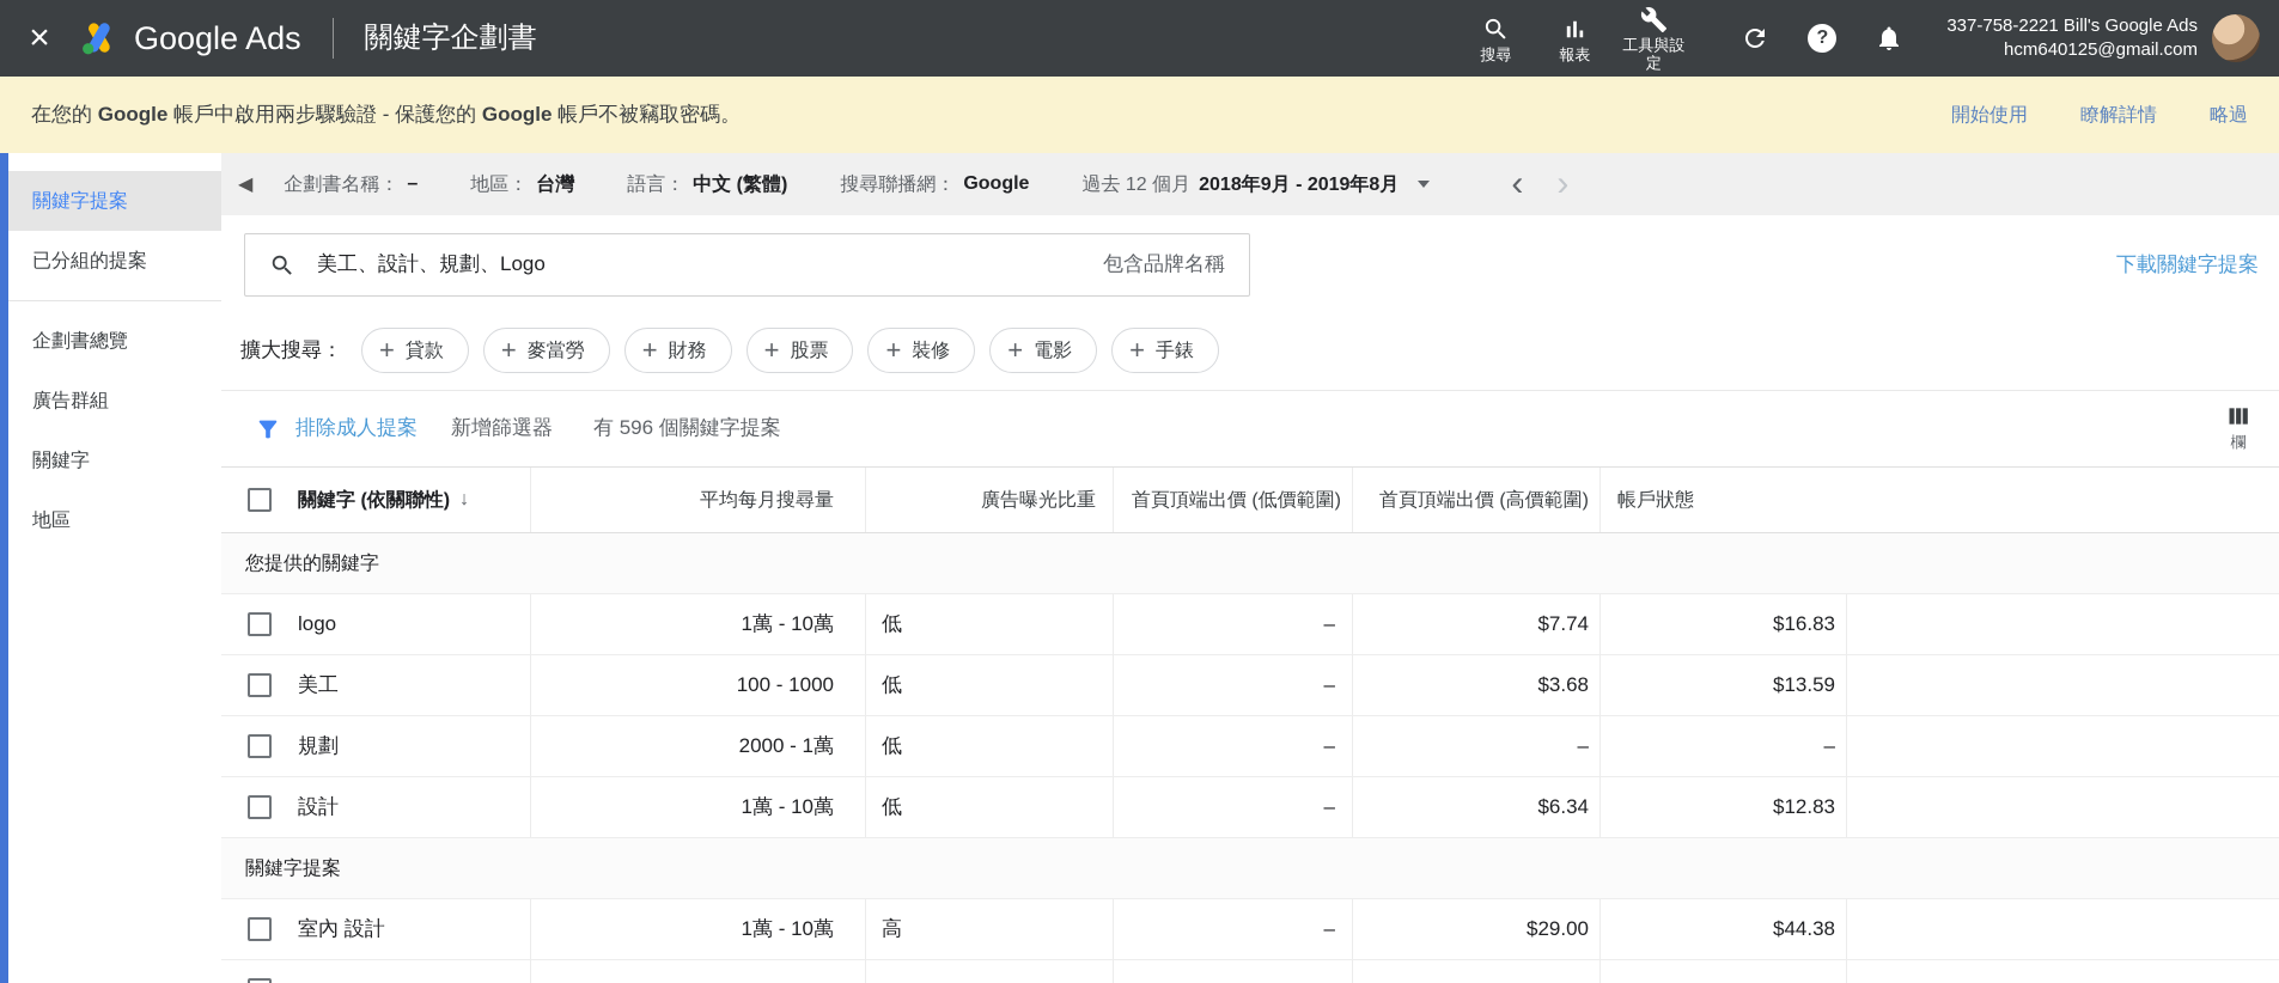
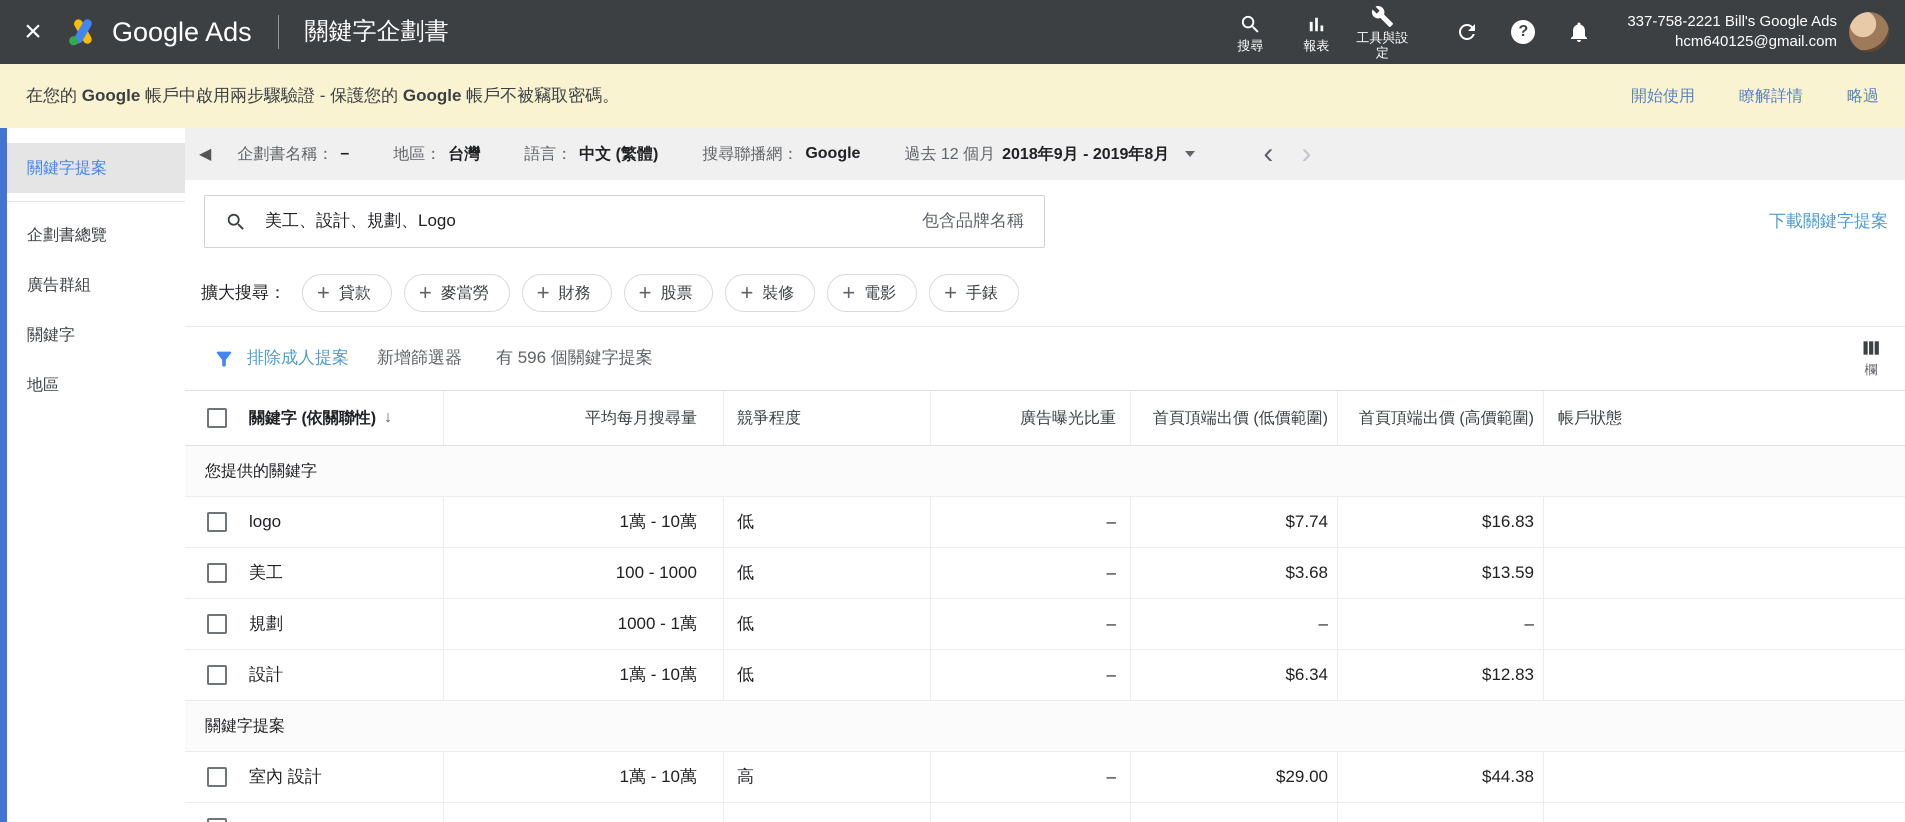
  ×
  Google Ads
  關鍵字企劃書
  搜尋
  報表
  工具與設定
  ?
  337-758-2221 Bill's Google Ads
  hcm640125@gmail.com
  在您的 Google 帳戶中啟用兩步驟驗證 - 保護您的 Google 帳戶不被竊取密碼。
  開始使用
  瞭解詳情
  略過
  關鍵字提案
- 已分組的提案
  企劃書總覽
  廣告群組
  關鍵字
  地區
  ◀
  企劃書名稱：
  –
  地區：
  台灣
  語言：
  中文 (繁體)
  搜尋聯播網：
  Google
  過去 12 個月
  2018年9月 - 2019年8月
  ‹
  ›
  美工、設計、規劃、Logo
  包含品牌名稱
  下載關鍵字提案
  擴大搜尋：
  +
  貸款
  +
  麥當勞
  +
  財務
  +
  股票
  +
  裝修
  +
  電影
  +
  手錶
  排除成人提案
  新增篩選器
  有 596 個關鍵字提案
  欄
  關鍵字 (依關聯性)
  ↓
  平均每月搜尋量
+ 競爭程度
  廣告曝光比重
  首頁頂端出價 (低價範圍)
  首頁頂端出價 (高價範圍)
  帳戶狀態
  您提供的關鍵字
  logo
  1萬 - 10萬
  低
  –
  $7.74
  $16.83
  美工
  100 - 1000
  低
  –
  $3.68
  $13.59
  規劃
- 2000 - 1萬
+ 1000 - 1萬
  低
  –
  –
  –
  設計
  1萬 - 10萬
  低
  –
  $6.34
  $12.83
  關鍵字提案
  室內 設計
  1萬 - 10萬
  高
  –
  $29.00
  $44.38
